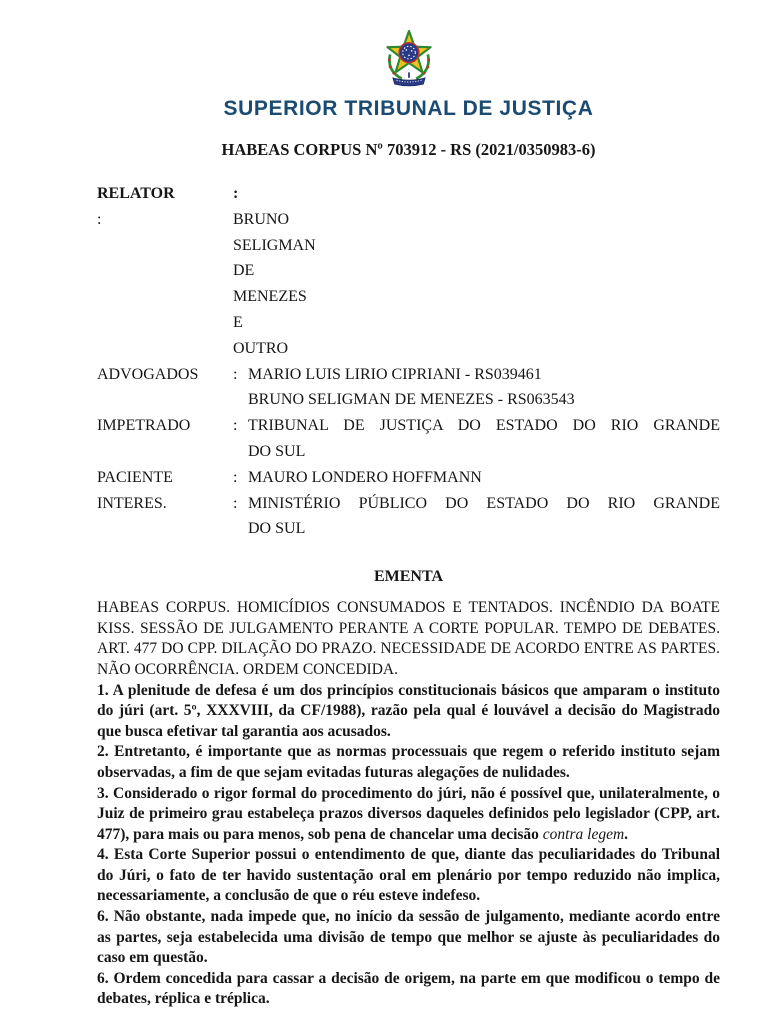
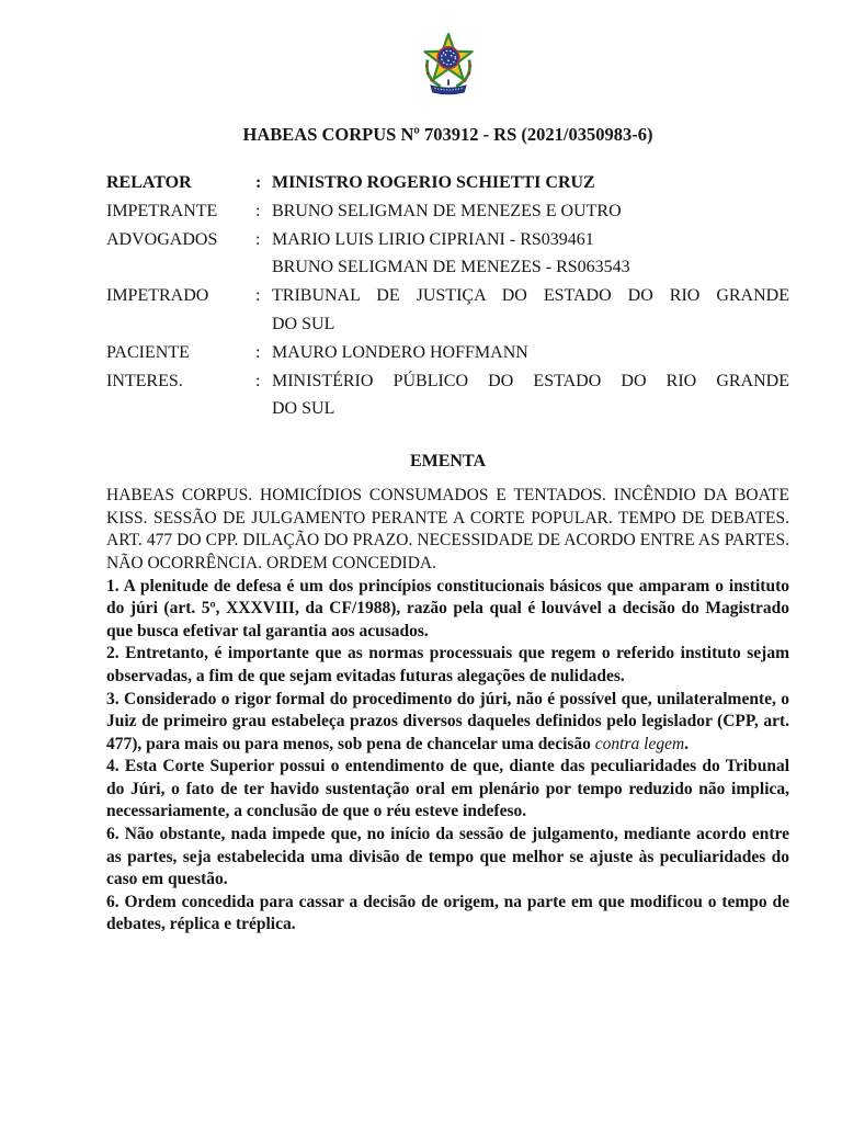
- SUPERIOR TRIBUNAL DE JUSTIÇA
  HABEAS CORPUS Nº 703912 - RS (2021/0350983-6)
  RELATOR
  :
+ MINISTRO ROGERIO SCHIETTI CRUZ
+ IMPETRANTE
  :
  BRUNO SELIGMAN DE MENEZES E OUTRO
  ADVOGADOS
  :
  MARIO LUIS LIRIO CIPRIANI - RS039461
  BRUNO SELIGMAN DE MENEZES - RS063543
  IMPETRADO
  :
  TRIBUNAL DE JUSTIÇA DO ESTADO DO RIO GRANDE
  DO SUL
  PACIENTE
  :
  MAURO LONDERO HOFFMANN
  INTERES.
  :
  MINISTÉRIO PÚBLICO DO ESTADO DO RIO GRANDE
  DO SUL
  EMENTA
  HABEAS CORPUS. HOMICÍDIOS CONSUMADOS E TENTADOS. INCÊNDIO DA BOATE KISS. SESSÃO DE JULGAMENTO PERANTE A CORTE POPULAR. TEMPO DE DEBATES. ART. 477 DO CPP. DILAÇÃO DO PRAZO. NECESSIDADE DE ACORDO ENTRE AS PARTES. NÃO OCORRÊNCIA. ORDEM CONCEDIDA.
  1. A plenitude de defesa é um dos princípios constitucionais básicos que amparam o instituto do júri (art. 5º, XXXVIII, da CF/1988), razão pela qual é louvável a decisão do Magistrado que busca efetivar tal garantia aos acusados.
  2. Entretanto, é importante que as normas processuais que regem o referido instituto sejam observadas, a fim de que sejam evitadas futuras alegações de nulidades.
  3. Considerado o rigor formal do procedimento do júri, não é possível que, unilateralmente, o Juiz de primeiro grau estabeleça prazos diversos daqueles definidos pelo legislador (CPP, art. 477), para mais ou para menos, sob pena de chancelar uma decisão contra legem.
  4. Esta Corte Superior possui o entendimento de que, diante das peculiaridades do Tribunal do Júri, o fato de ter havido sustentação oral em plenário por tempo reduzido não implica, necessariamente, a conclusão de que o réu esteve indefeso.
  6. Não obstante, nada impede que, no início da sessão de julgamento, mediante acordo entre as partes, seja estabelecida uma divisão de tempo que melhor se ajuste às peculiaridades do caso em questão.
  6. Ordem concedida para cassar a decisão de origem, na parte em que modificou o tempo de debates, réplica e tréplica.
